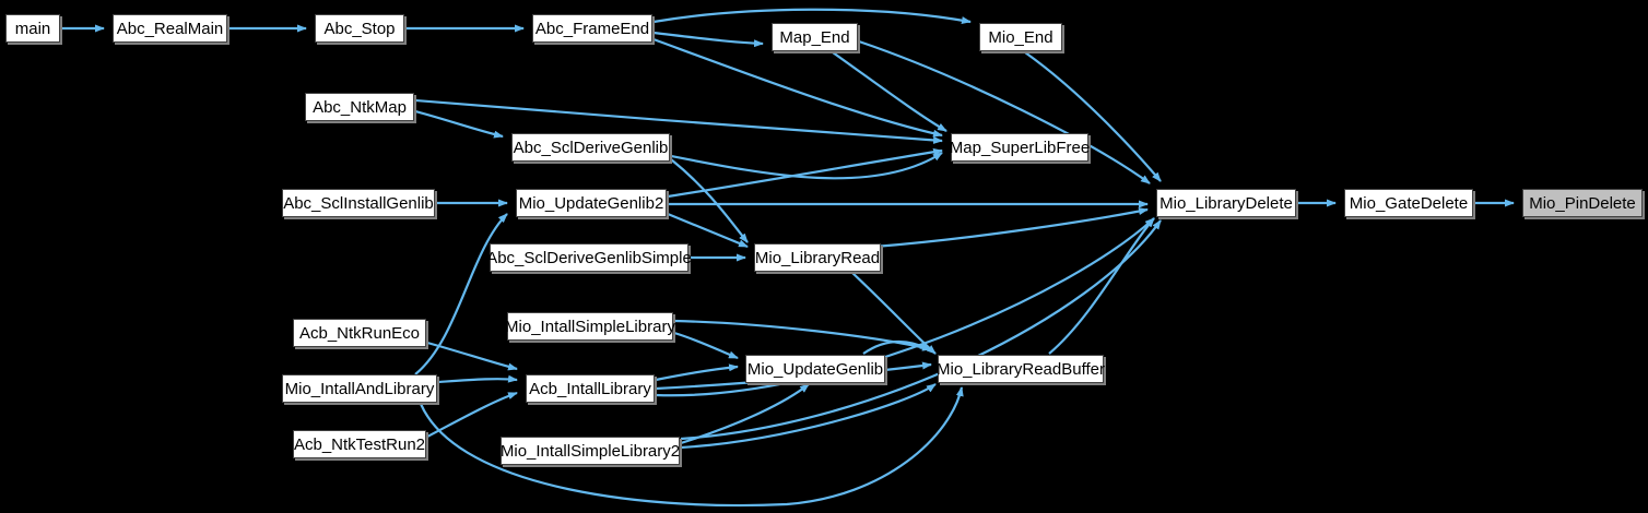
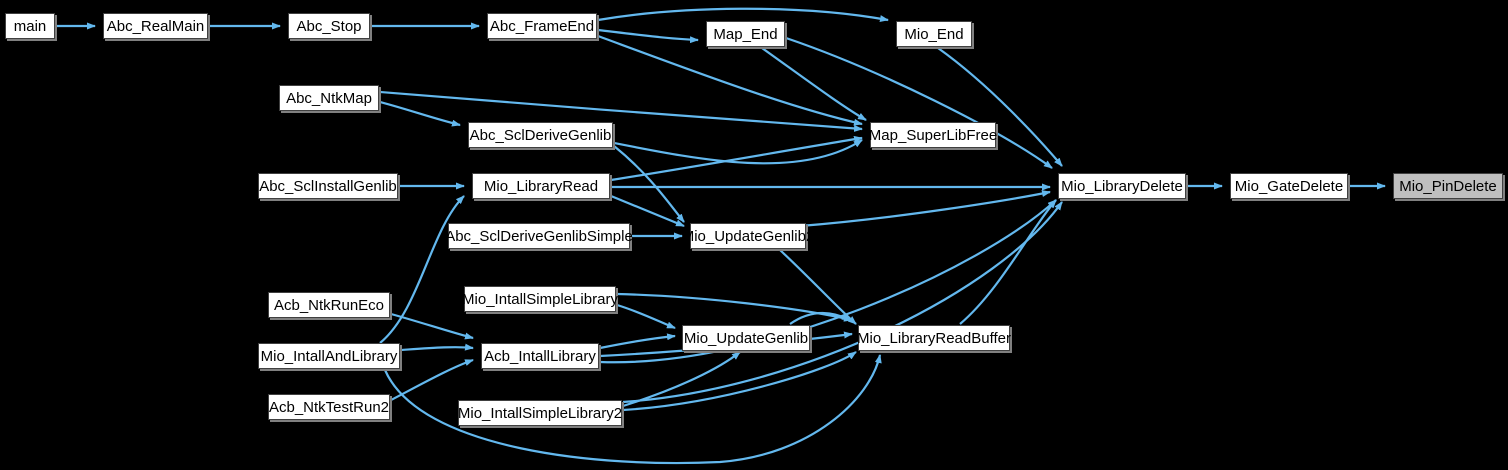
  main
  Abc_RealMain
  Abc_Stop
  Abc_FrameEnd
  Map_End
  Mio_End
  Abc_NtkMap
  Abc_SclDeriveGenlib
  Map_SuperLibFree
  Abc_SclInstallGenlib
- Mio_UpdateGenlib2
+ Mio_LibraryRead
  Mio_LibraryDelete
  Mio_GateDelete
  Mio_PinDelete
  Abc_SclDeriveGenlibSimple
- Mio_LibraryRead
+ Mio_UpdateGenlib2
  Mio_IntallSimpleLibrary
  Acb_NtkRunEco
  Mio_UpdateGenlib
  Mio_LibraryReadBuffer
  Mio_IntallAndLibrary
  Acb_IntallLibrary
  Acb_NtkTestRun2
  Mio_IntallSimpleLibrary2
